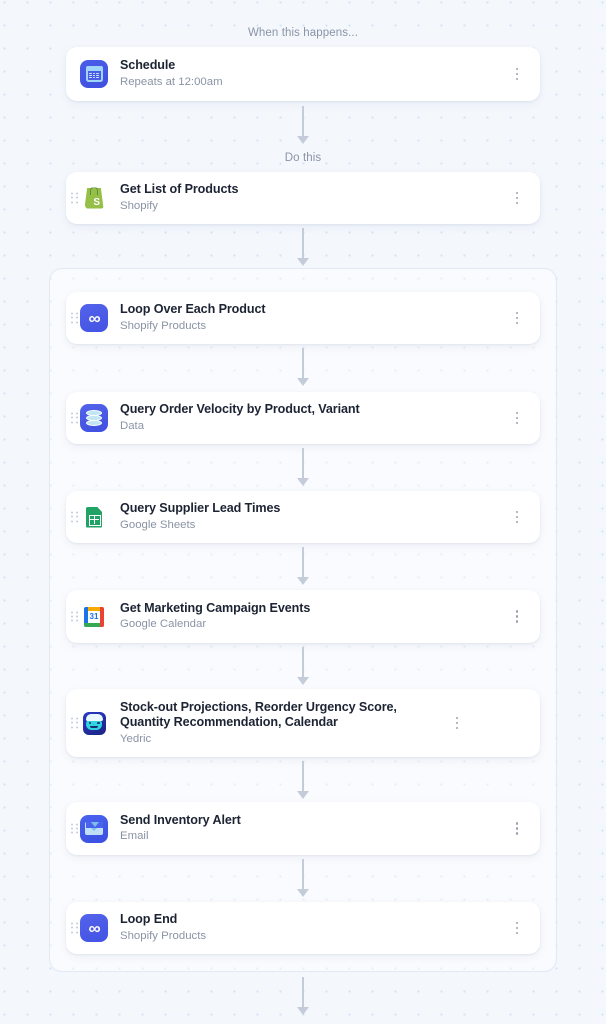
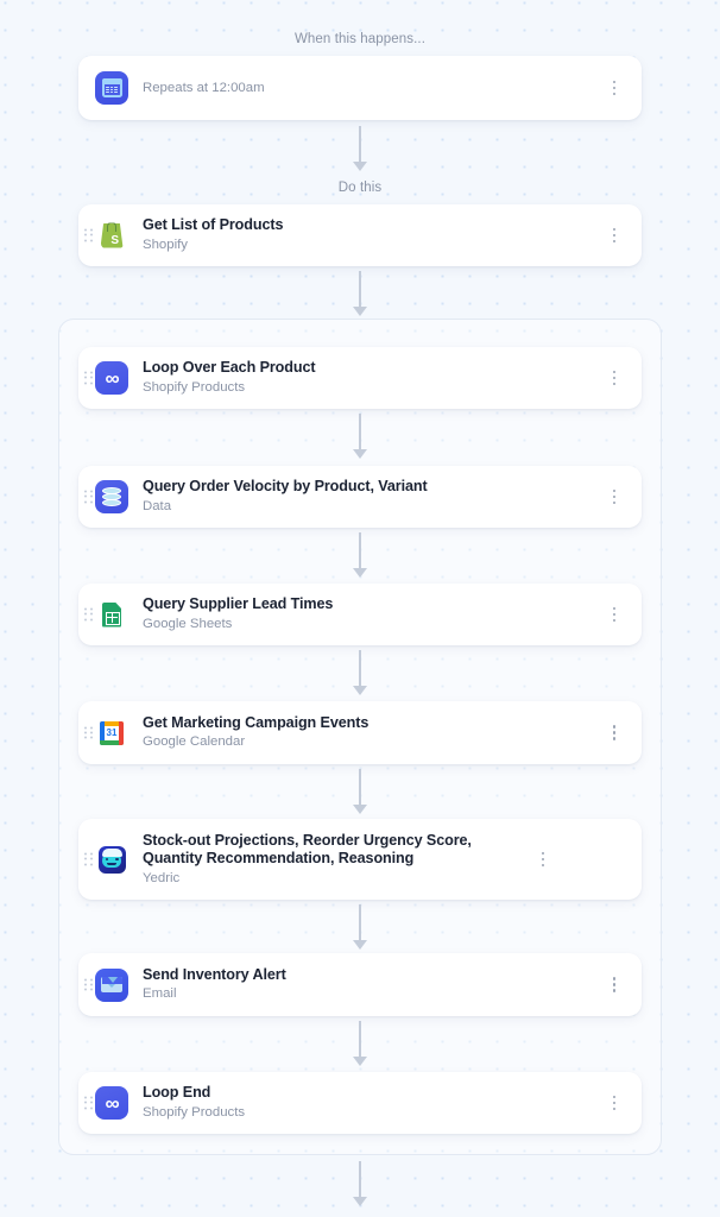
  When this happens...
- Schedule
  Repeats at 12:00am
  Do this
  Get List of Products
  Shopify
  ∞
  Loop Over Each Product
  Shopify Products
  Query Order Velocity by Product, Variant
  Data
  Query Supplier Lead Times
  Google Sheets
  31
  Get Marketing Campaign Events
  Google Calendar
- Stock-out Projections, Reorder Urgency Score, Quantity Recommendation, Calendar
+ Stock-out Projections, Reorder Urgency Score, Quantity Recommendation, Reasoning
  Yedric
  Send Inventory Alert
  Email
  ∞
  Loop End
  Shopify Products
